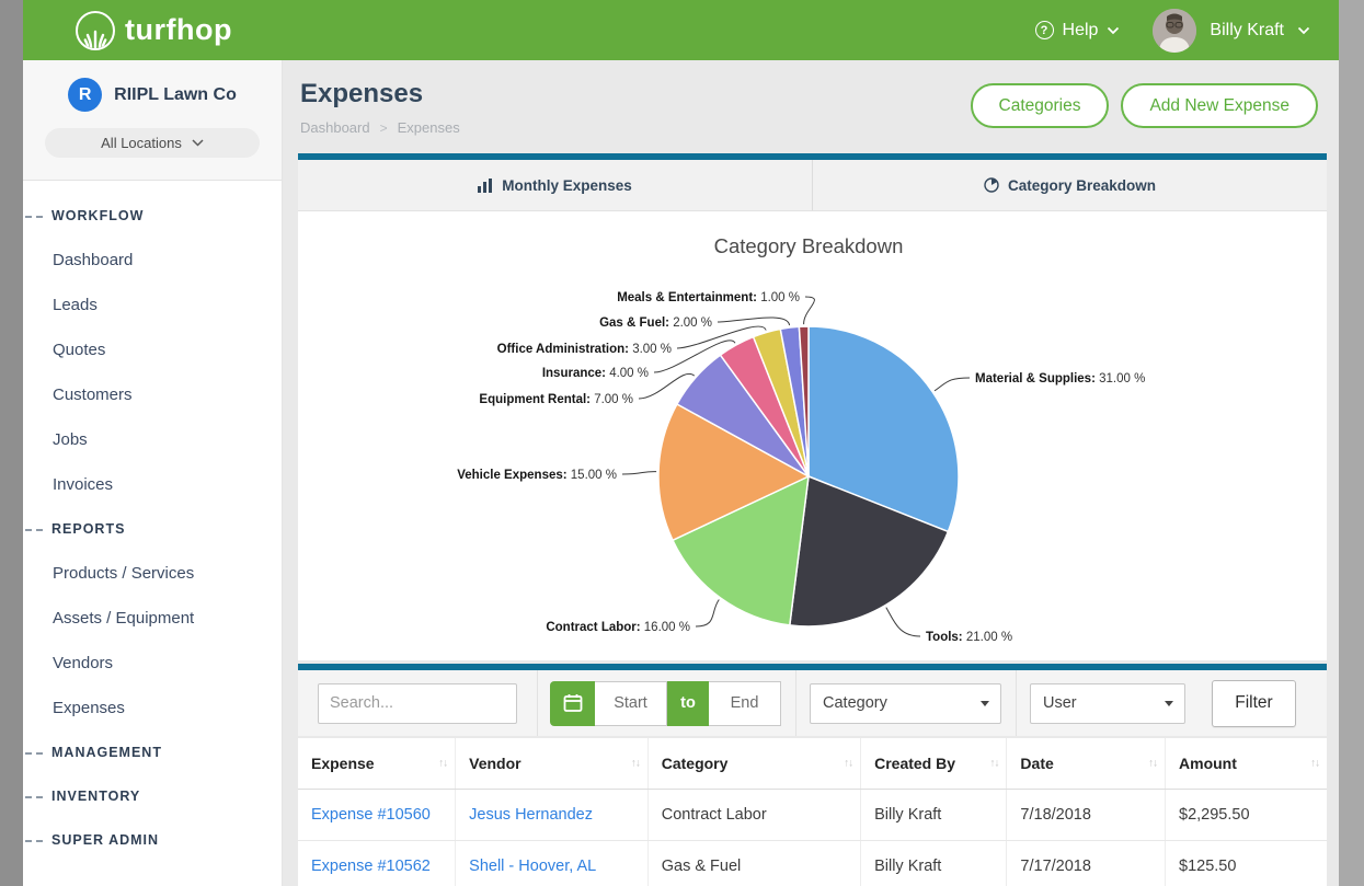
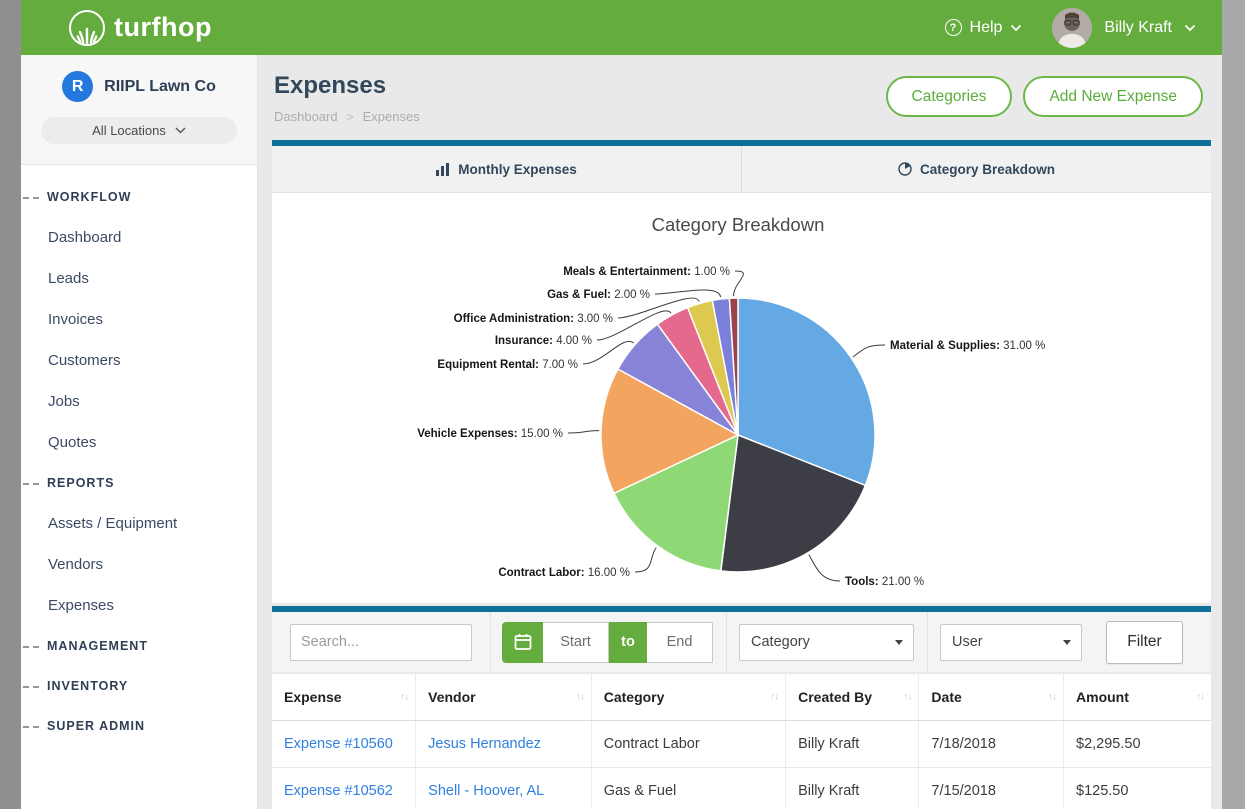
  turfhop
  ?
  Help
  Billy Kraft
  R
  RIIPL Lawn Co
  All Locations
  WORKFLOW
  Dashboard
  Leads
- Quotes
+ Invoices
  Customers
  Jobs
- Invoices
+ Quotes
  REPORTS
- Products / Services
  Assets / Equipment
  Vendors
  Expenses
  MANAGEMENT
  INVENTORY
  SUPER ADMIN
  Expenses
  Dashboard
  >
  Expenses
  Categories
  Add New Expense
  Monthly Expenses
  Category Breakdown
  Category Breakdown
  Material & Supplies: 31.00 %
  Tools: 21.00 %
  Contract Labor: 16.00 %
  Vehicle Expenses: 15.00 %
  Equipment Rental: 7.00 %
  Insurance: 4.00 %
  Office Administration: 3.00 %
  Gas & Fuel: 2.00 %
  Meals & Entertainment: 1.00 %
  Search...
  Start
  to
  End
  Category
  User
  Filter
  Expense ↑↓	Vendor ↑↓	Category ↑↓	Created By ↑↓	Date ↑↓	Amount ↑↓
  Expense #10560	Jesus Hernandez	Contract Labor	Billy Kraft	7/18/2018	$2,295.50
- Expense #10562	Shell - Hoover, AL	Gas & Fuel	Billy Kraft	7/17/2018	$125.50
+ Expense #10562	Shell - Hoover, AL	Gas & Fuel	Billy Kraft	7/15/2018	$125.50
